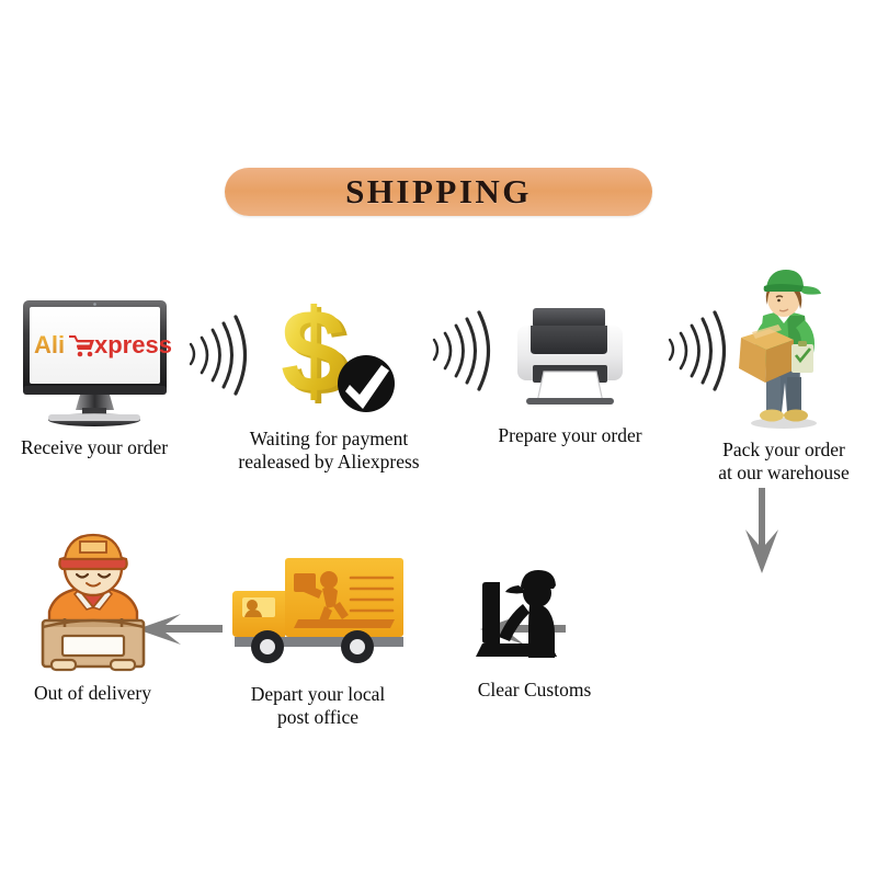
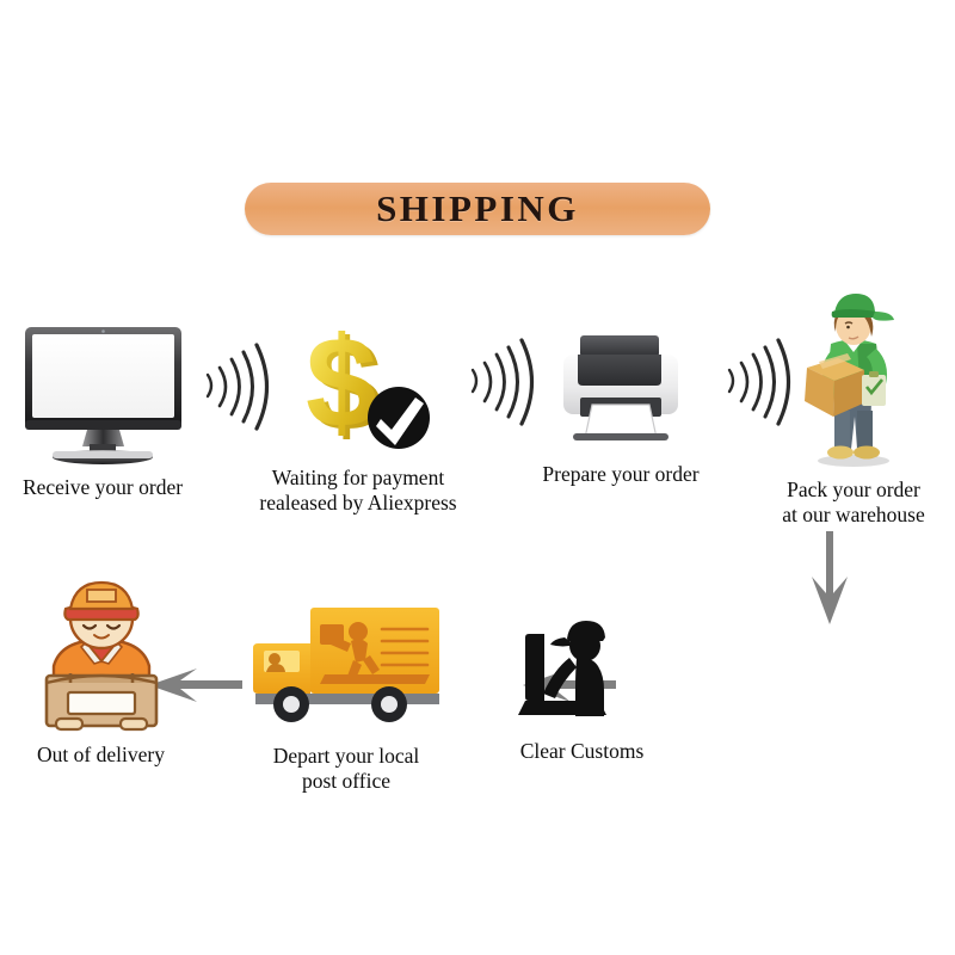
  SHIPPING
- Ali
- xpress
  Receive your order
  $
  Waiting for payment
  realeased by Aliexpress
  Prepare your order
  Pack your order
  at our warehouse
  Clear Customs
  Depart your local
  post office
  Out of delivery
